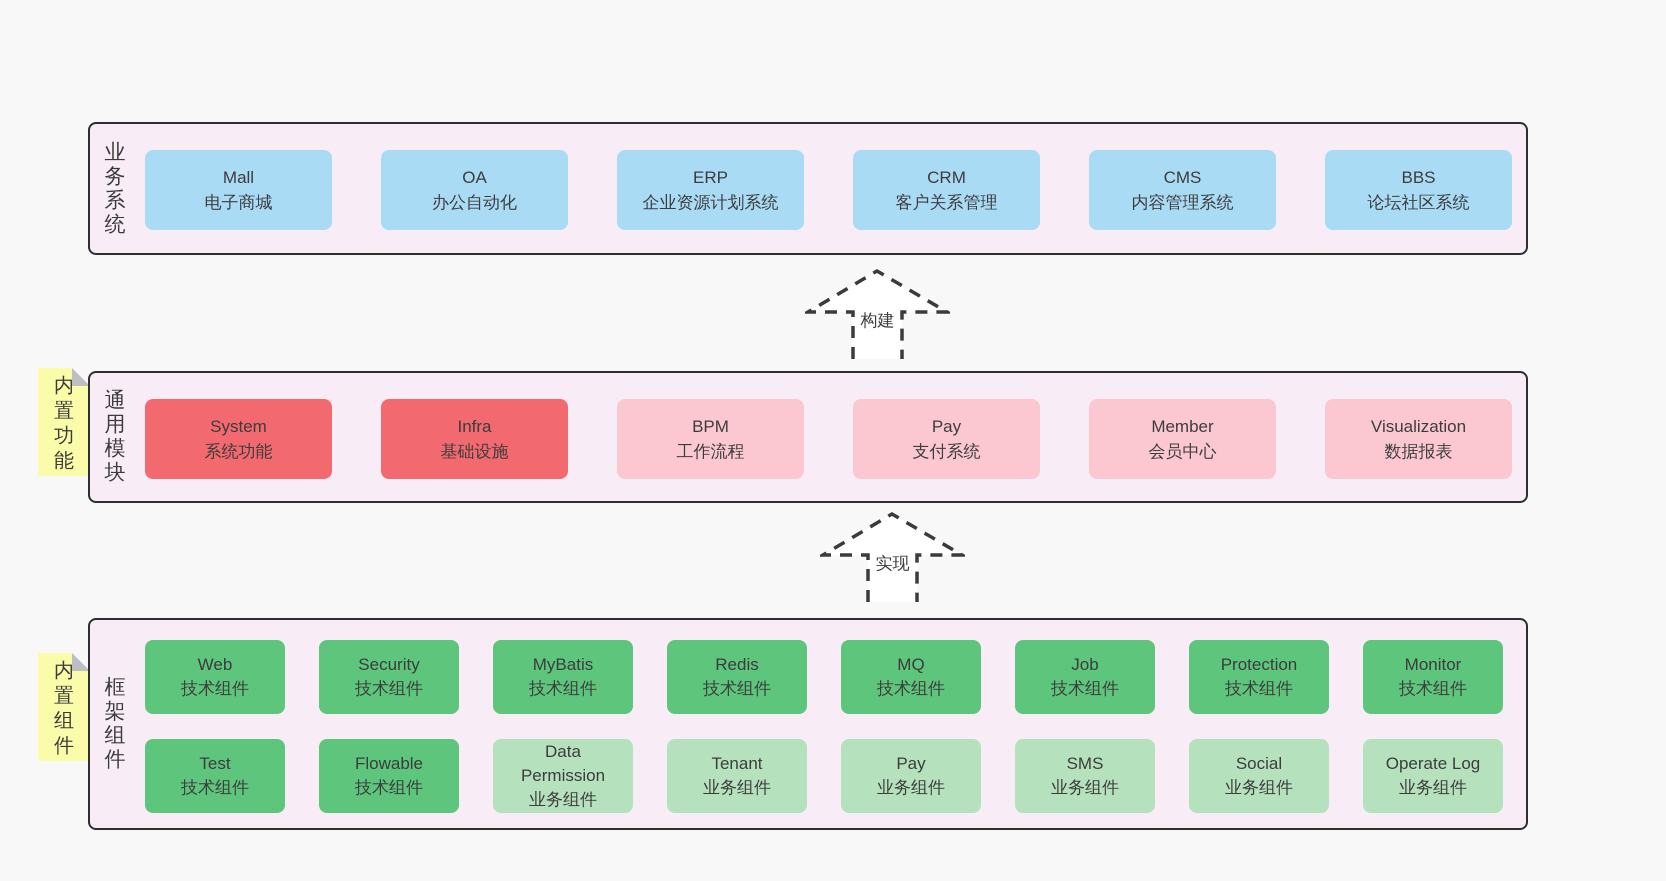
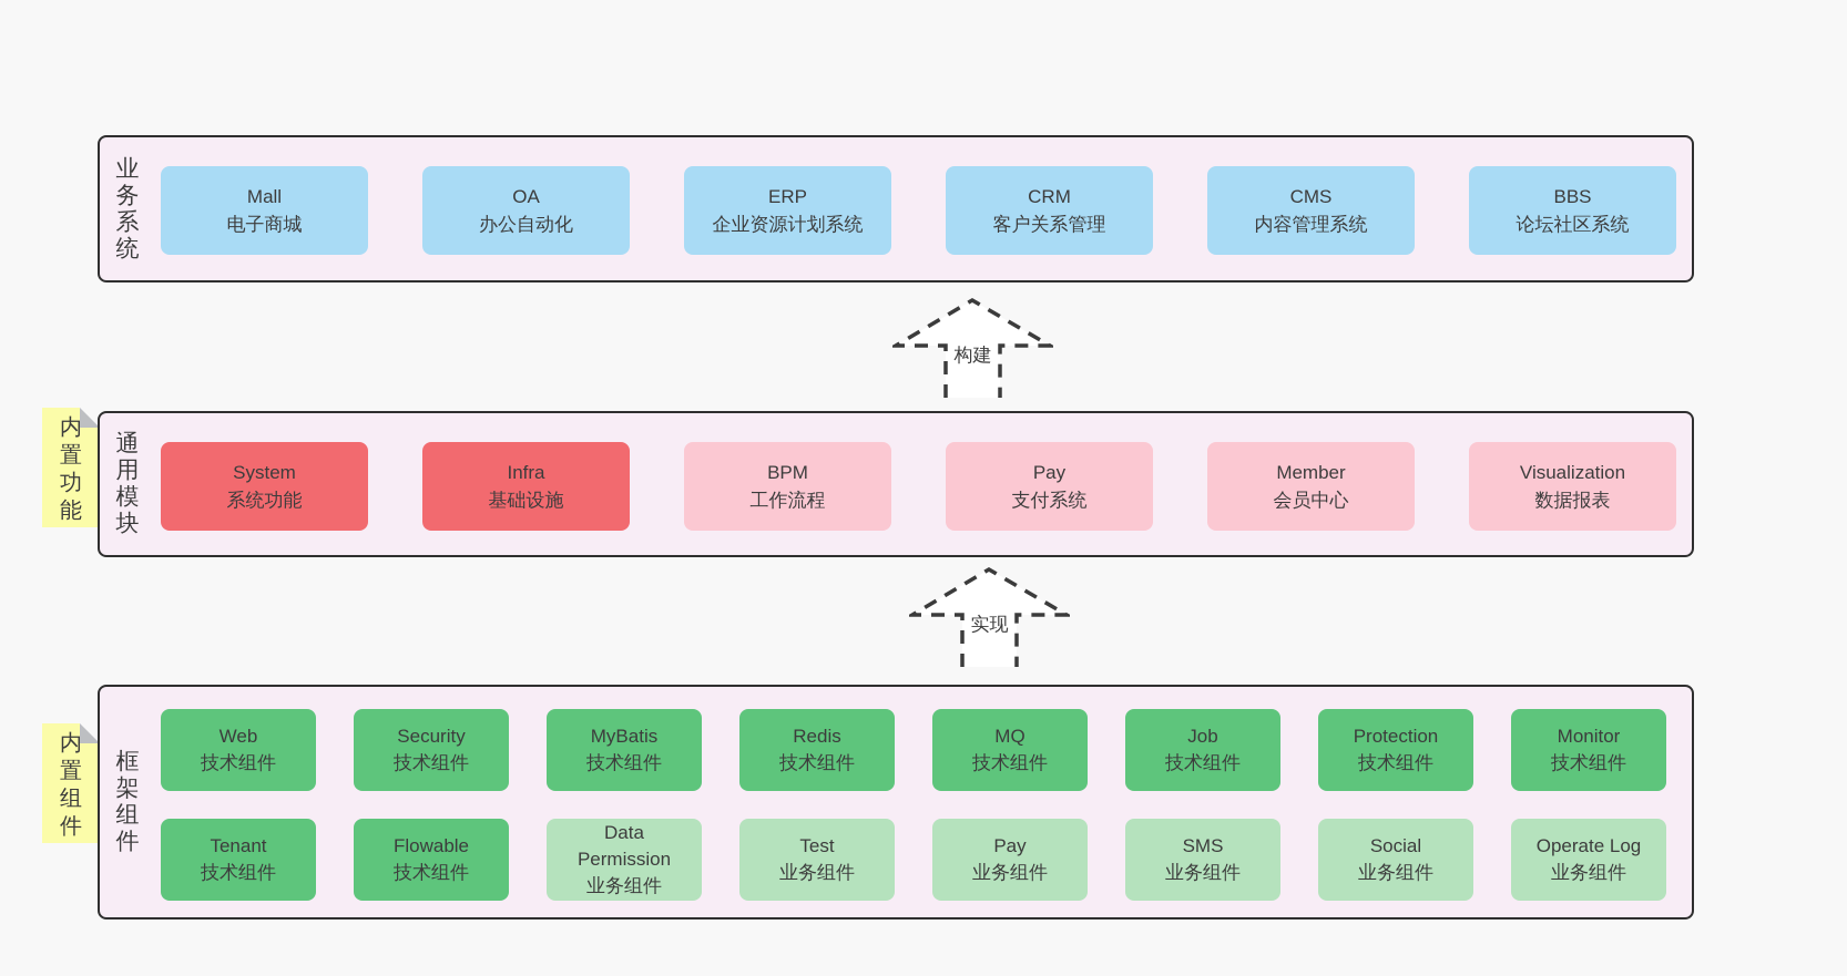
  业务系统
  Mall
  电子商城
  OA
  办公自动化
  ERP
  企业资源计划系统
  CRM
  客户关系管理
  CMS
  内容管理系统
  BBS
  论坛社区系统
  构建
  内置功能
  通用模块
  System
  系统功能
  Infra
  基础设施
  BPM
  工作流程
  Pay
  支付系统
  Member
  会员中心
  Visualization
  数据报表
  实现
  内置组件
  框架组件
  Web
  技术组件
  Security
  技术组件
  MyBatis
  技术组件
  Redis
  技术组件
  MQ
  技术组件
  Job
  技术组件
  Protection
  技术组件
  Monitor
  技术组件
- Test
+ Tenant
  技术组件
  Flowable
  技术组件
  Data Permission
  业务组件
- Tenant
+ Test
  业务组件
  Pay
  业务组件
  SMS
  业务组件
  Social
  业务组件
  Operate Log
  业务组件
